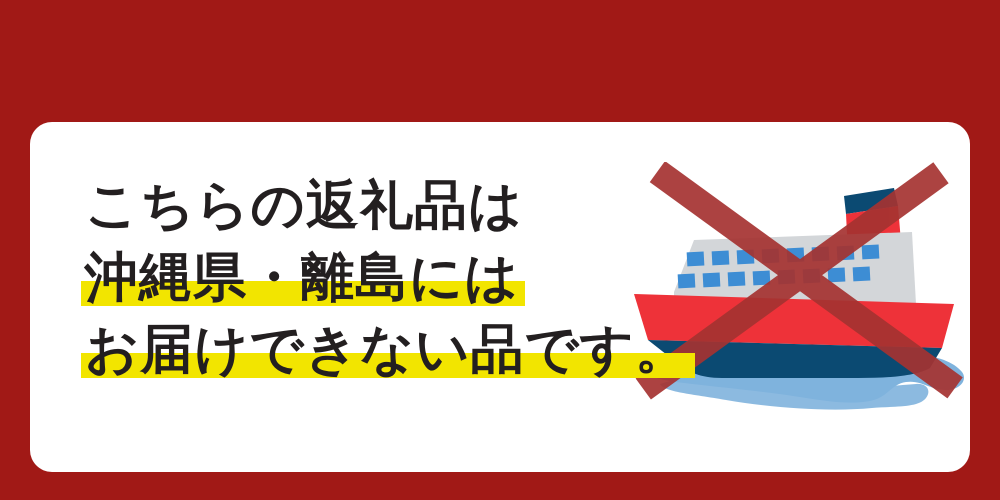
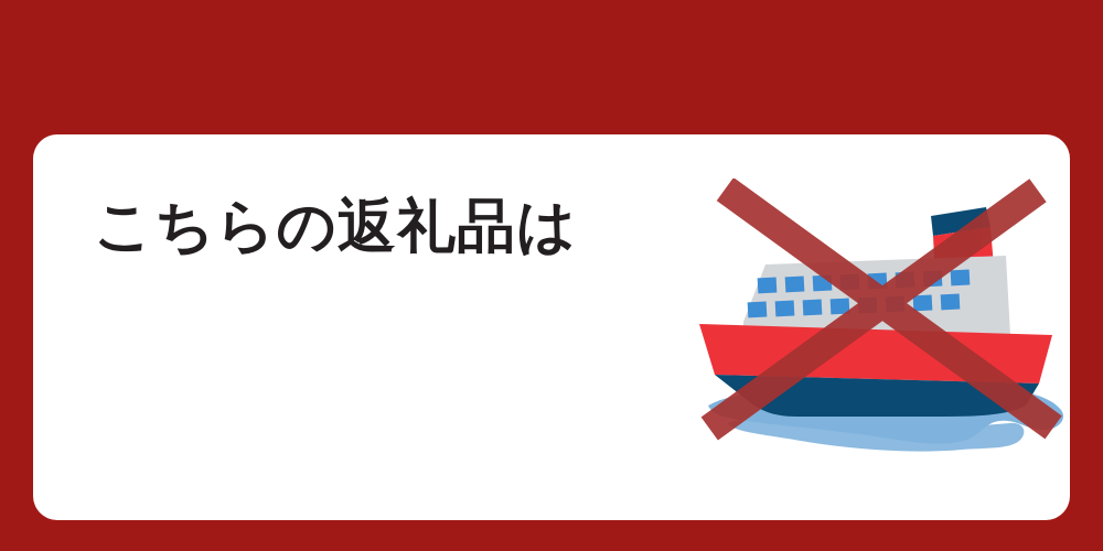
  こちらの返礼品は
- 沖縄県・離島には
- お届けできない品です。
